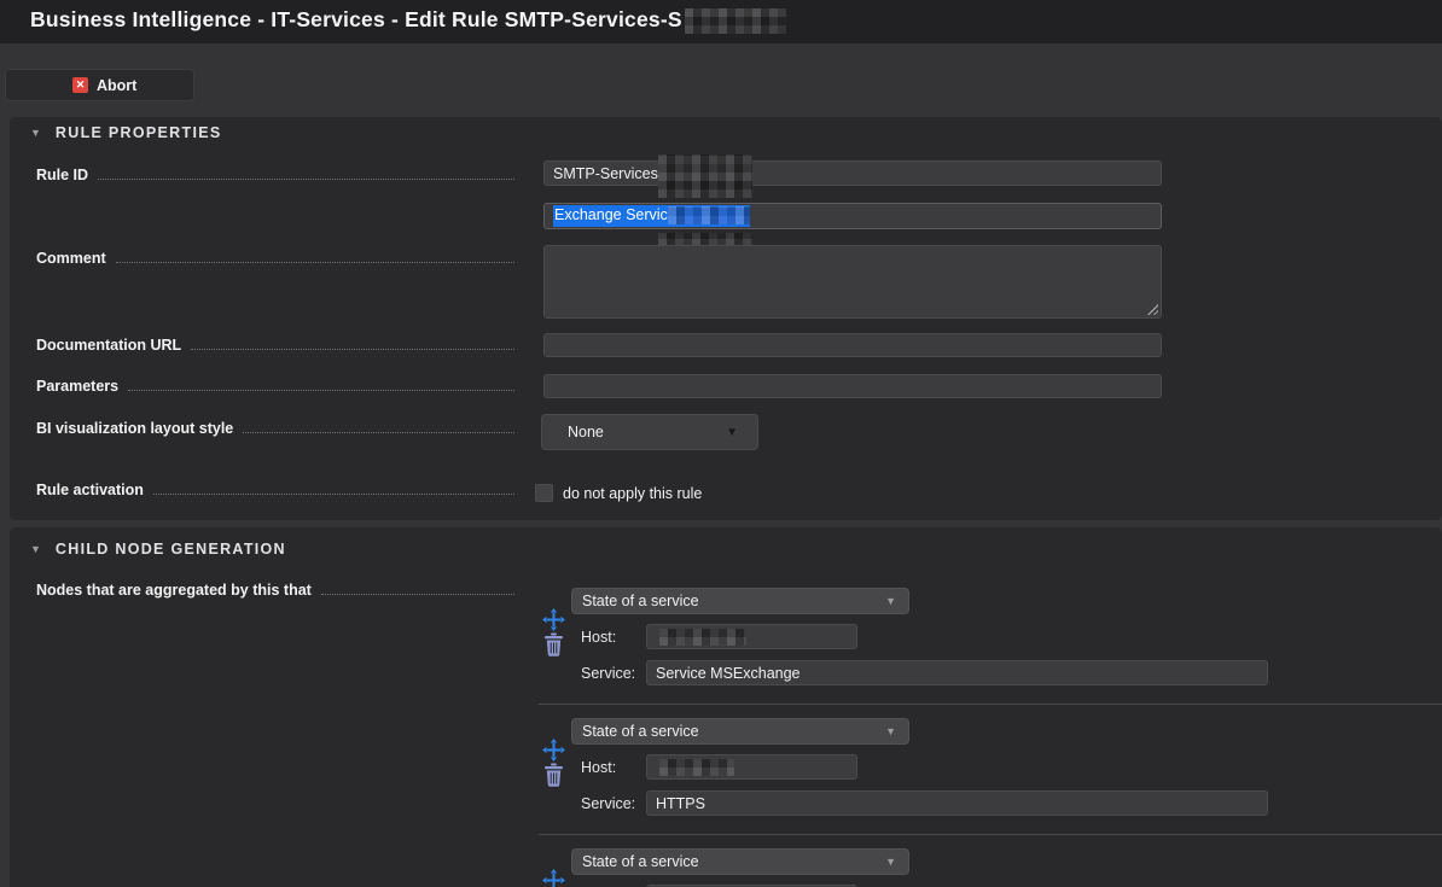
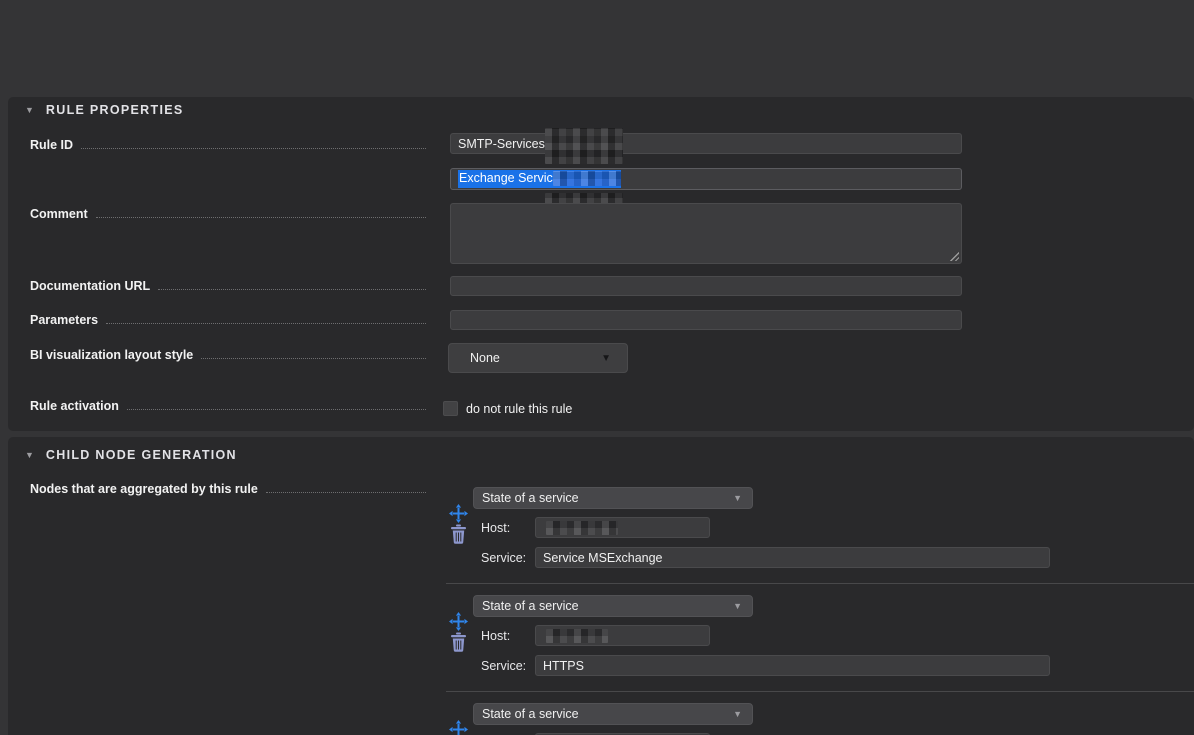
- Business Intelligence - IT-Services - Edit Rule SMTP-Services-S
- ✕
- Abort
  ▼
  RULE PROPERTIES
  Rule ID
  SMTP-Services
  Exchange Servic
  Comment
  Documentation URL
  Parameters
  BI visualization layout style
  None
  ▼
  Rule activation
- do not apply this rule
+ do not rule this rule
  ▼
  CHILD NODE GENERATION
- Nodes that are aggregated by this that
+ Nodes that are aggregated by this rule
  State of a service
  ▼
  Host:
  Service:
  Service MSExchange
  State of a service
  ▼
  Host:
  Service:
  HTTPS
  State of a service
  ▼
